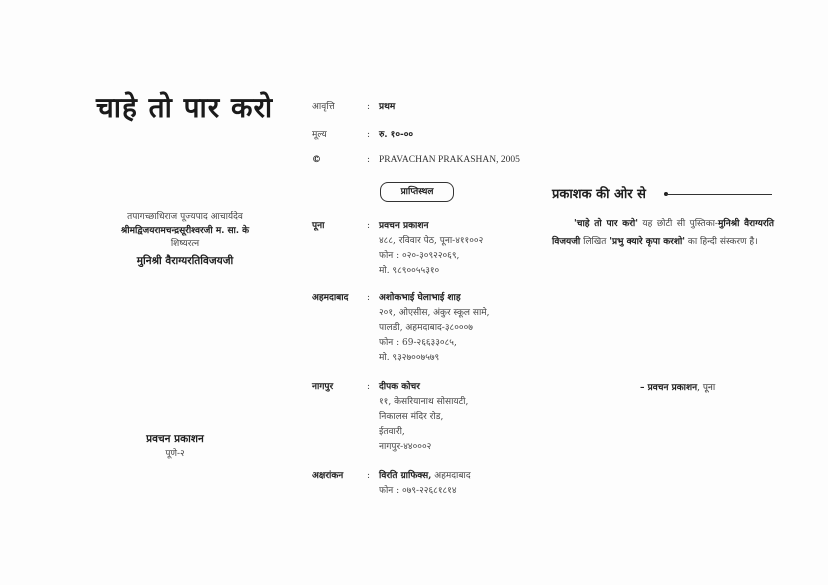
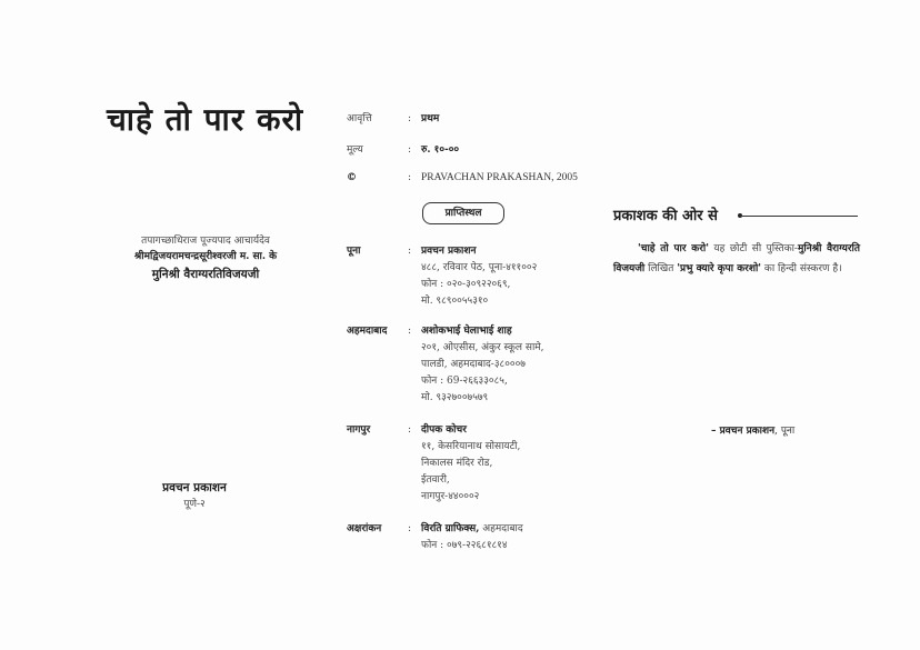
  चाहे तो पार करो
  तपागच्छाधिराज पूज्यपाद आचार्यदेव
  श्रीमद्विजयरामचन्द्रसूरीश्वरजी म. सा. के
- शिष्यरत्न
  मुनिश्री वैराग्यरतिविजयजी
  प्रवचन प्रकाशन
  पूणे-२
  आवृत्ति : प्रथम
  मूल्य : रु. १०-००
  © : PRAVACHAN PRAKASHAN, 2005
  प्राप्तिस्थल
  पूना :
  प्रवचन प्रकाशन
  ४८८, रविवार पेठ, पूना-४११००२
  फोन : ०२०-३०९२२०६९,
  मो. ९८९००५५३१०
  अहमदाबाद :
  अशोकभाई घेलाभाई शाह
  २०१, ओएसीस, अंकुर स्कूल सामे,
  पालडी, अहमदाबाद-३८०००७
  फोन : 69-२६६३३०८५,
  मो. ९३२७००७५७९
  नागपुर :
  दीपक कोचर
  ११, केसरियानाथ सोसायटी,
  निकालस मंदिर रोड,
  ईतवारी,
  नागपुर-४४०००२
  अक्षरांकन :
  विरति ग्राफिक्स, अहमदाबाद
  फोन : ०७९-२२६८१८१४
  प्रकाशक की ओर से
  'चाहे तो पार करो' यह छोटी सी पुस्तिका-मुनिश्री वैराग्यरति विजयजी लिखित 'प्रभु क्यारे कृपा करशो' का हिन्दी संस्करण है।
  – प्रवचन प्रकाशन, पूना
